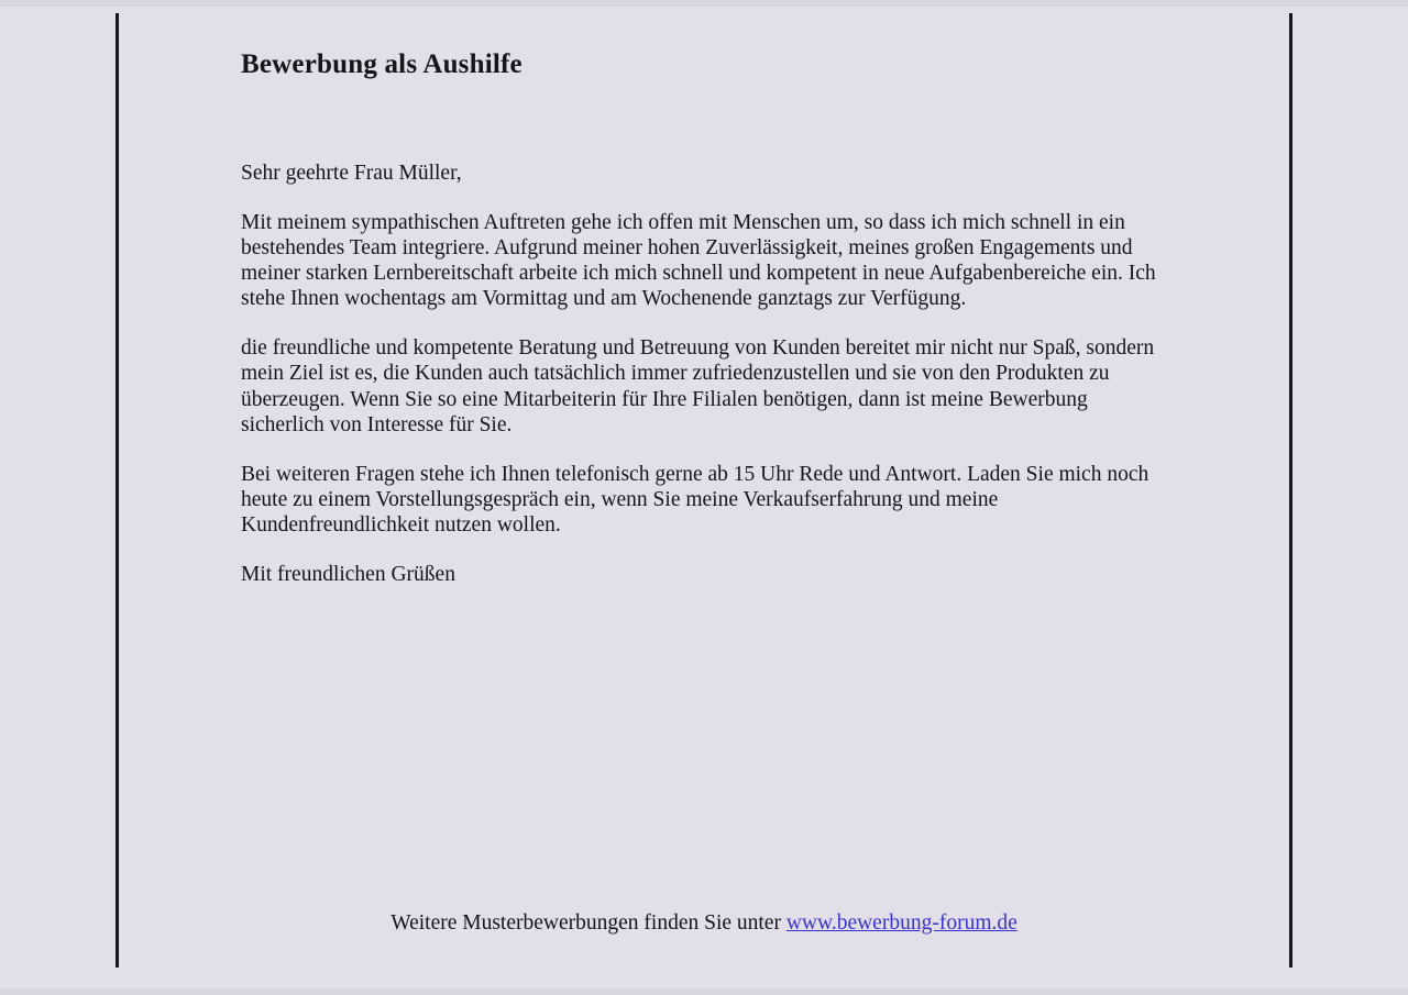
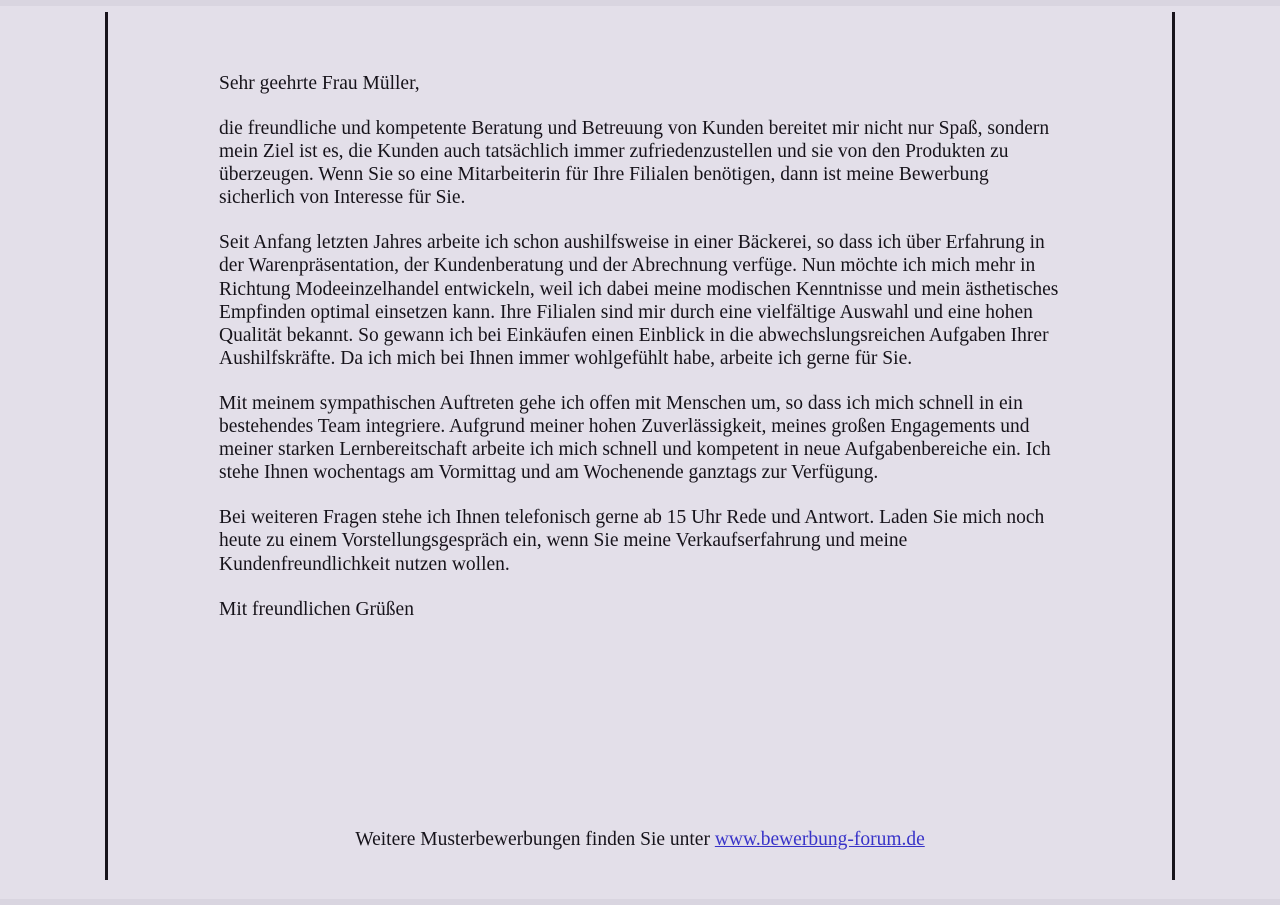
- Bewerbung als Aushilfe
  Sehr geehrte Frau Müller,
- Mit meinem sympathischen Auftreten gehe ich offen mit Menschen um, so dass ich mich schnell in ein bestehendes Team integriere. Aufgrund meiner hohen Zuverlässigkeit, meines großen Engagements und meiner starken Lernbereitschaft arbeite ich mich schnell und kompetent in neue Aufgabenbereiche ein. Ich stehe Ihnen wochentags am Vormittag und am Wochenende ganztags zur Verfügung.
+ die freundliche und kompetente Beratung und Betreuung von Kunden bereitet mir nicht nur Spaß, sondern mein Ziel ist es, die Kunden auch tatsächlich immer zufriedenzustellen und sie von den Produkten zu überzeugen. Wenn Sie so eine Mitarbeiterin für Ihre Filialen benötigen, dann ist meine Bewerbung sicherlich von Interesse für Sie.
+ Seit Anfang letzten Jahres arbeite ich schon aushilfsweise in einer Bäckerei, so dass ich über Erfahrung in der Warenpräsentation, der Kundenberatung und der Abrechnung verfüge. Nun möchte ich mich mehr in Richtung Modeeinzelhandel entwickeln, weil ich dabei meine modischen Kenntnisse und mein ästhetisches Empfinden optimal einsetzen kann. Ihre Filialen sind mir durch eine vielfältige Auswahl und eine hohen Qualität bekannt. So gewann ich bei Einkäufen einen Einblick in die abwechslungsreichen Aufgaben Ihrer Aushilfskräfte. Da ich mich bei Ihnen immer wohlgefühlt habe, arbeite ich gerne für Sie.
- die freundliche und kompetente Beratung und Betreuung von Kunden bereitet mir nicht nur Spaß, sondern mein Ziel ist es, die Kunden auch tatsächlich immer zufriedenzustellen und sie von den Produkten zu überzeugen. Wenn Sie so eine Mitarbeiterin für Ihre Filialen benötigen, dann ist meine Bewerbung sicherlich von Interesse für Sie.
+ Mit meinem sympathischen Auftreten gehe ich offen mit Menschen um, so dass ich mich schnell in ein bestehendes Team integriere. Aufgrund meiner hohen Zuverlässigkeit, meines großen Engagements und meiner starken Lernbereitschaft arbeite ich mich schnell und kompetent in neue Aufgabenbereiche ein. Ich stehe Ihnen wochentags am Vormittag und am Wochenende ganztags zur Verfügung.
  Bei weiteren Fragen stehe ich Ihnen telefonisch gerne ab 15 Uhr Rede und Antwort. Laden Sie mich noch heute zu einem Vorstellungsgespräch ein, wenn Sie meine Verkaufserfahrung und meine Kundenfreundlichkeit nutzen wollen.
  Mit freundlichen Grüßen
  Weitere Musterbewerbungen finden Sie unter www.bewerbung-forum.de
